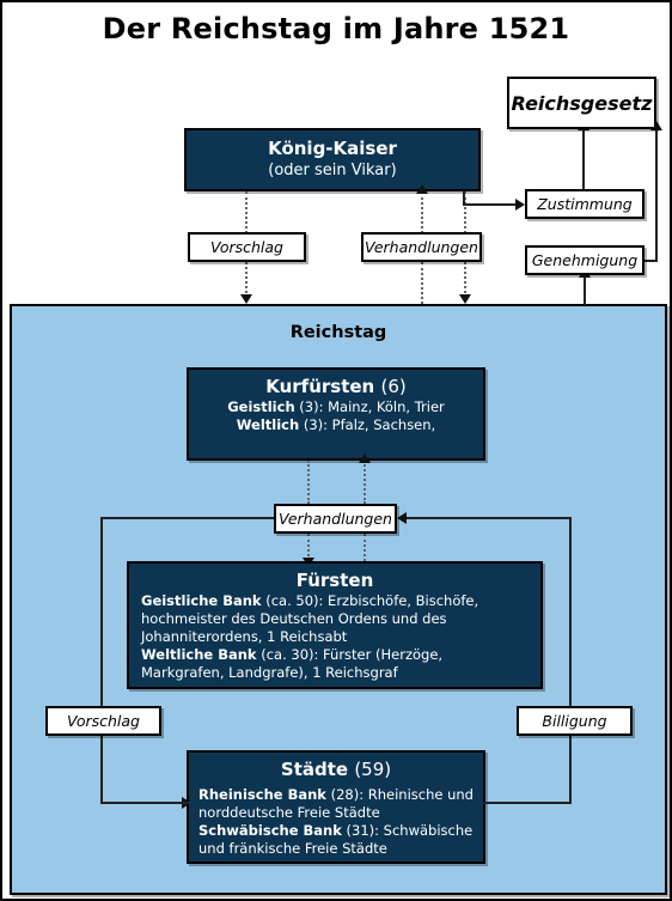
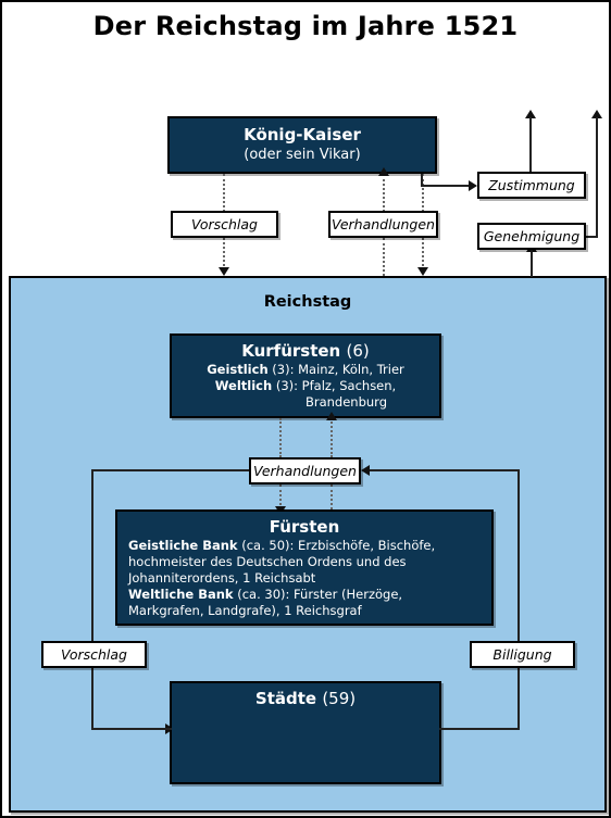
  Der Reichstag im Jahre 1521
- Reichsgesetz
  König-Kaiser
  (oder sein Vikar)
  Zustimmung
  Genehmigung
  Vorschlag
  Verhandlungen
  Reichstag
  Kurfürsten (6)
  Geistlich (3): Mainz, Köln, Trier
  Weltlich (3): Pfalz, Sachsen,
+ Brandenburg
  Verhandlungen
  Fürsten
  Geistliche Bank (ca. 50): Erzbischöfe, Bischöfe,
  hochmeister des Deutschen Ordens und des
  Johanniterordens, 1 Reichsabt
  Weltliche Bank (ca. 30): Fürster (Herzöge,
  Markgrafen, Landgrafe), 1 Reichsgraf
  Vorschlag
  Billigung
  Städte (59)
- Rheinische Bank (28): Rheinische und
- norddeutsche Freie Städte
- Schwäbische Bank (31): Schwäbische
- und fränkische Freie Städte
